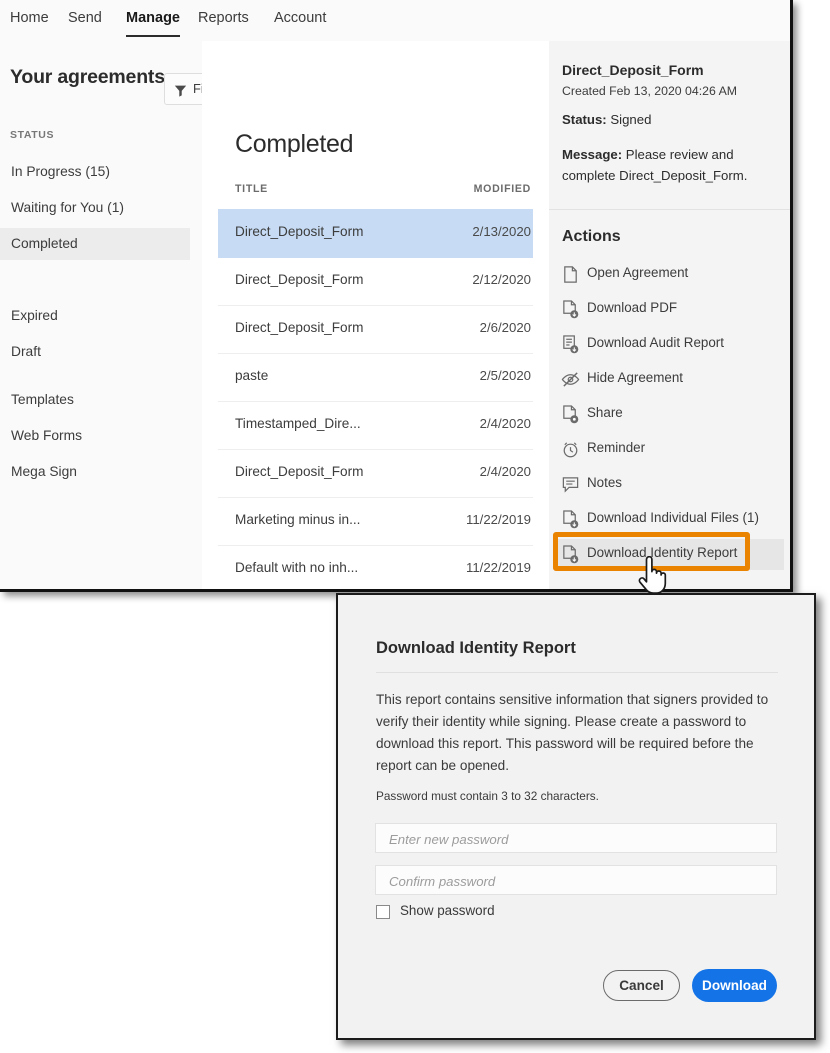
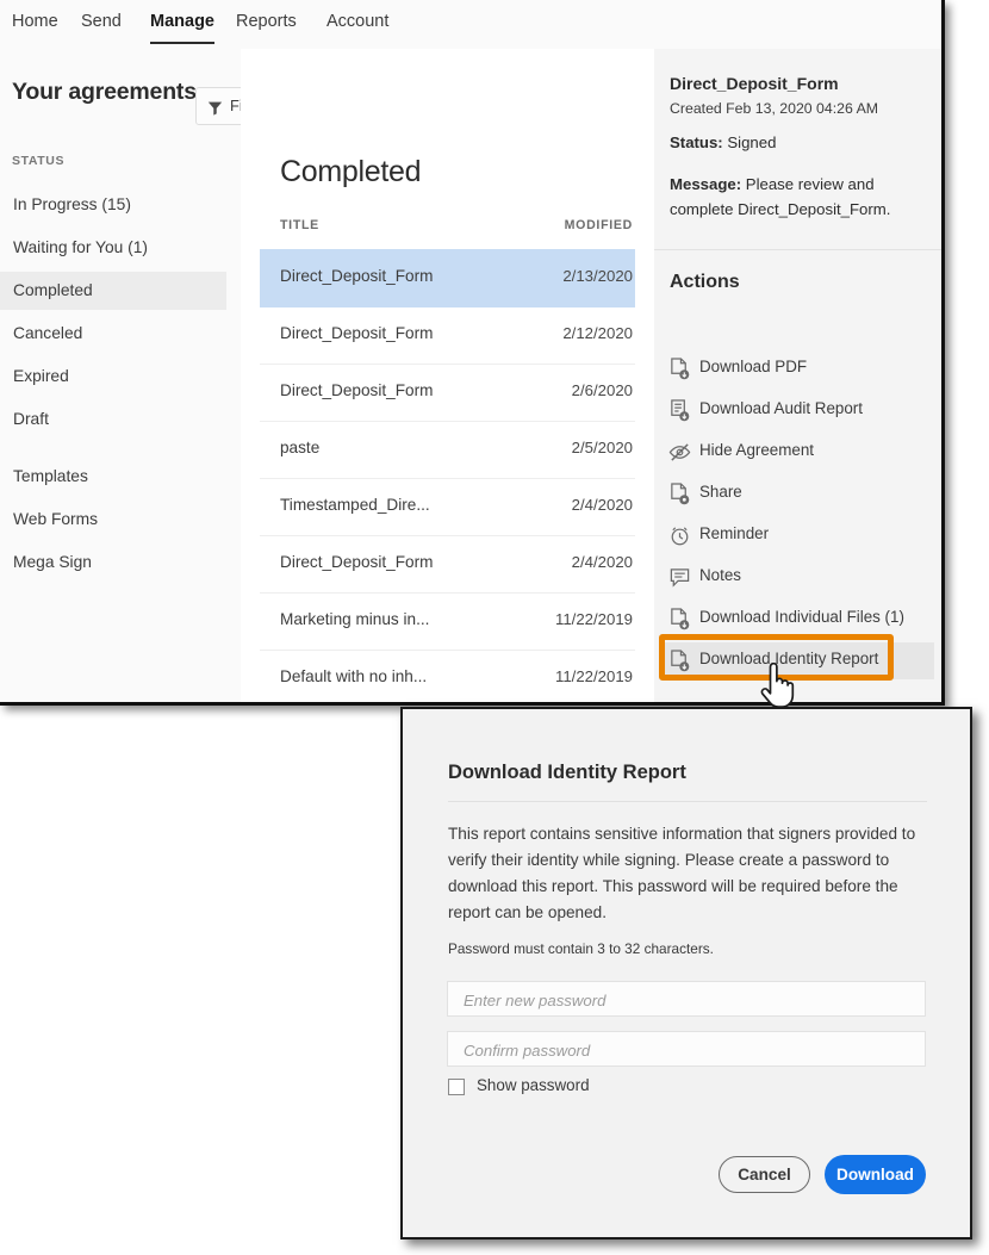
  Home
  Send
  Manage
  Reports
  Account
  Your agreements
  STATUS
  In Progress (15)
  Waiting for You (1)
  Completed
+ Canceled
  Expired
  Draft
  Templates
  Web Forms
  Mega Sign
  Completed
  TITLE
  MODIFIED
  Direct_Deposit_Form
  2/13/2020
  Direct_Deposit_Form
  2/12/2020
  Direct_Deposit_Form
  2/6/2020
  paste
  2/5/2020
  Timestamped_Dire...
  2/4/2020
  Direct_Deposit_Form
  2/4/2020
  Marketing minus in...
  11/22/2019
  Default with no inh...
  11/22/2019
  Direct_Deposit_Form
  Created Feb 13, 2020 04:26 AM
  Status: Signed
  Message: Please review and complete Direct_Deposit_Form.
  Actions
- Open Agreement
  Download PDF
  Download Audit Report
  Hide Agreement
  Share
  Reminder
  Notes
  Download Individual Files (1)
  Download Identity Report
  Download Identity Report
  This report contains sensitive information that signers provided to verify their identity while signing. Please create a password to download this report. This password will be required before the report can be opened.
  Password must contain 3 to 32 characters.
  Enter new password
  Confirm password
  Show password
  Cancel
  Download
